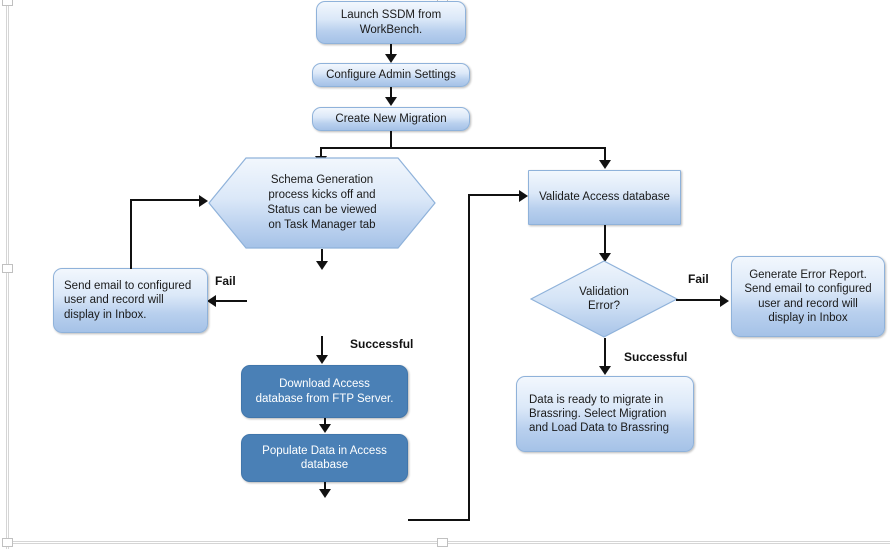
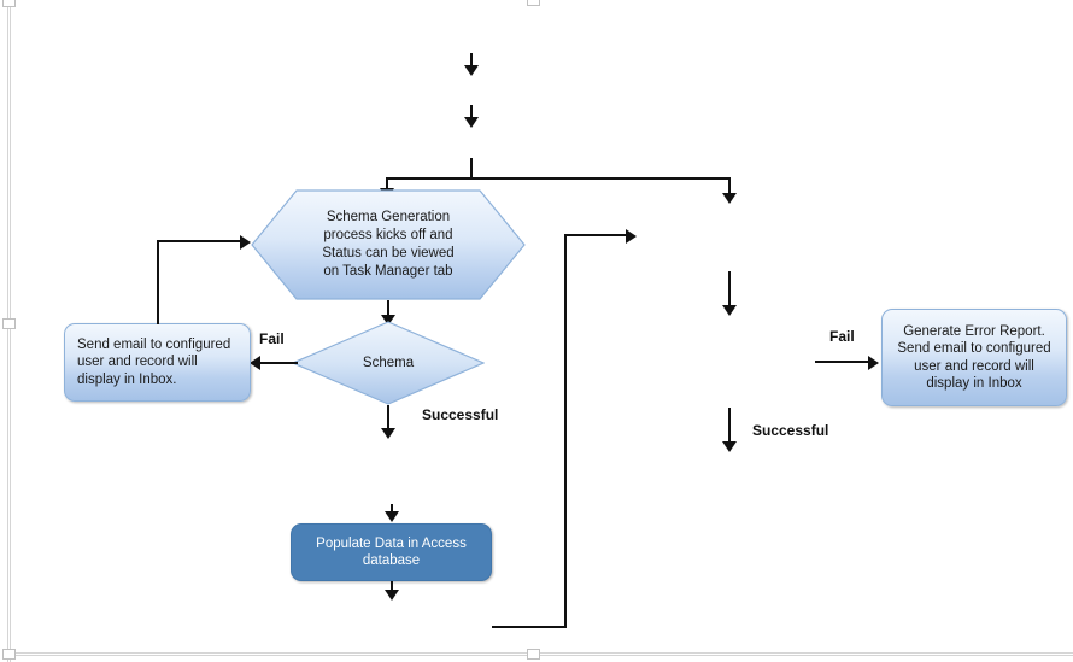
- Launch SSDM from
- WorkBench.
- Configure Admin Settings
- Create New Migration
  Schema Generation
  process kicks off and
  Status can be viewed
  on Task Manager tab
+ Schema
  Fail
  Send email to configured
  user and record will
  display in Inbox.
  Successful
- Download Access
- database from FTP Server.
  Populate Data in Access
  database
- Validate Access database
- Validation
- Error?
  Fail
  Generate Error Report.
  Send email to configured
  user and record will
  display in Inbox
  Successful
- Data is ready to migrate in
- Brassring. Select Migration
- and Load Data to Brassring
